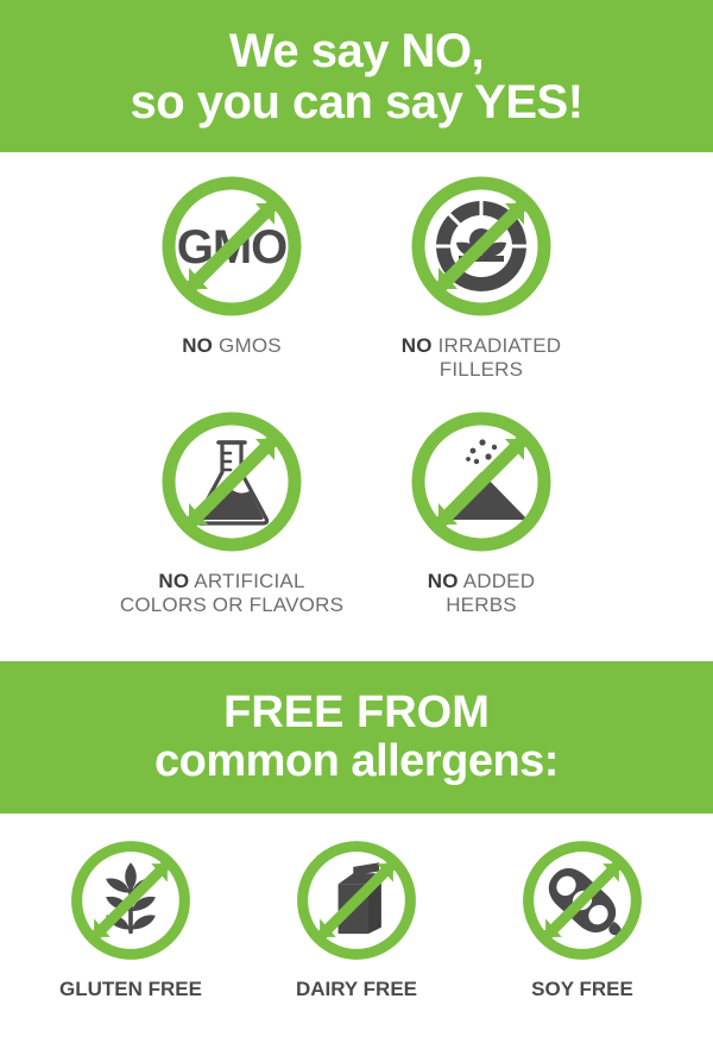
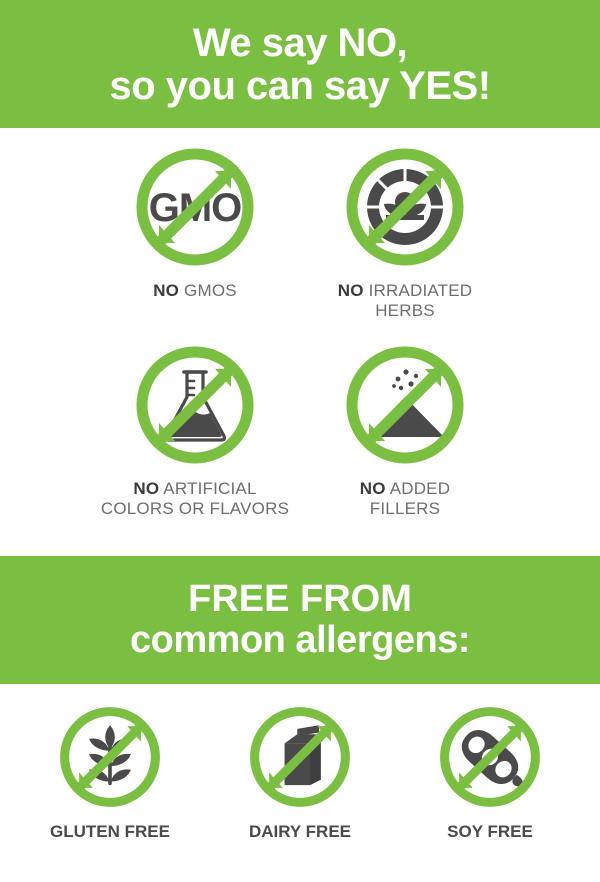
  We say NO,
  so you can say YES!
  NO GMOS
  NO IRRADIATED
- FILLERS
+ HERBS
  NO ARTIFICIAL
  COLORS OR FLAVORS
  NO ADDED
- HERBS
+ FILLERS
  FREE FROM
  common allergens:
  GLUTEN FREE
  DAIRY FREE
  SOY FREE
